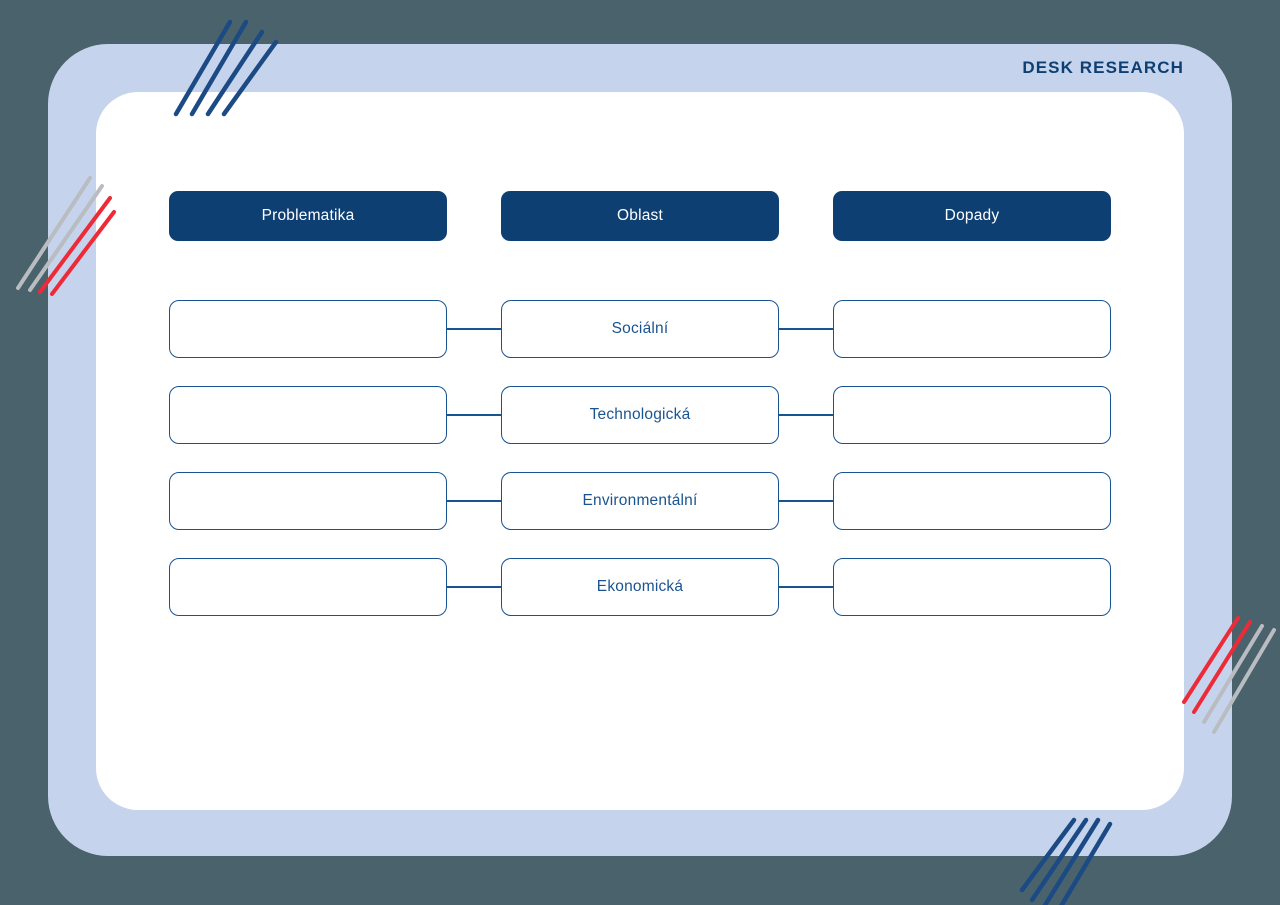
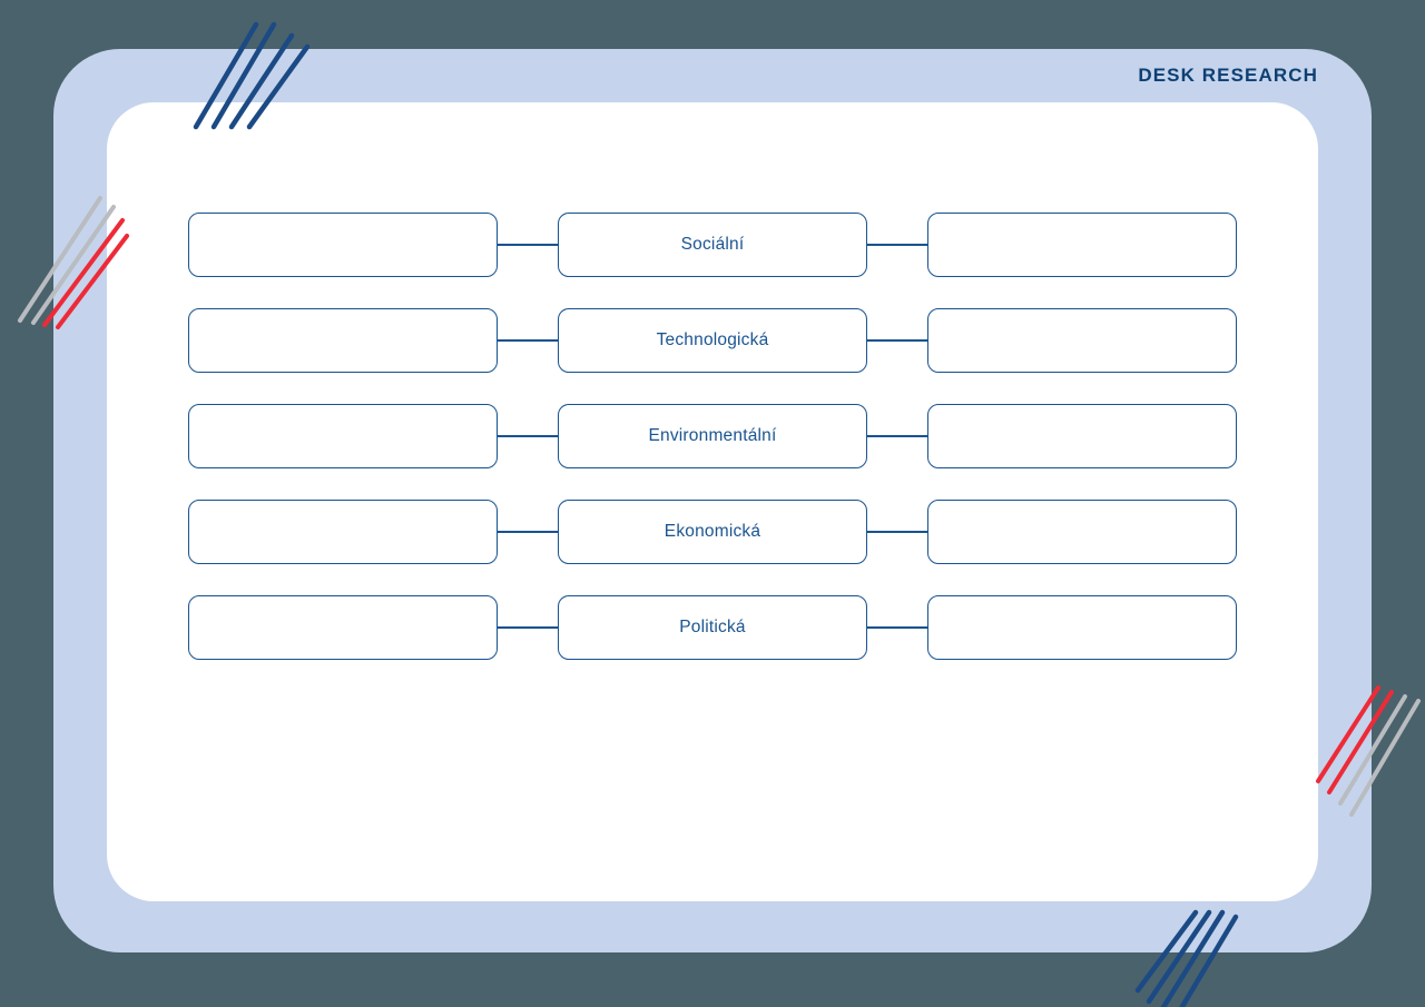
  DESK RESEARCH
- Problematika
- Oblast
- Dopady
  Sociální
  Technologická
  Environmentální
  Ekonomická
+ Politická
